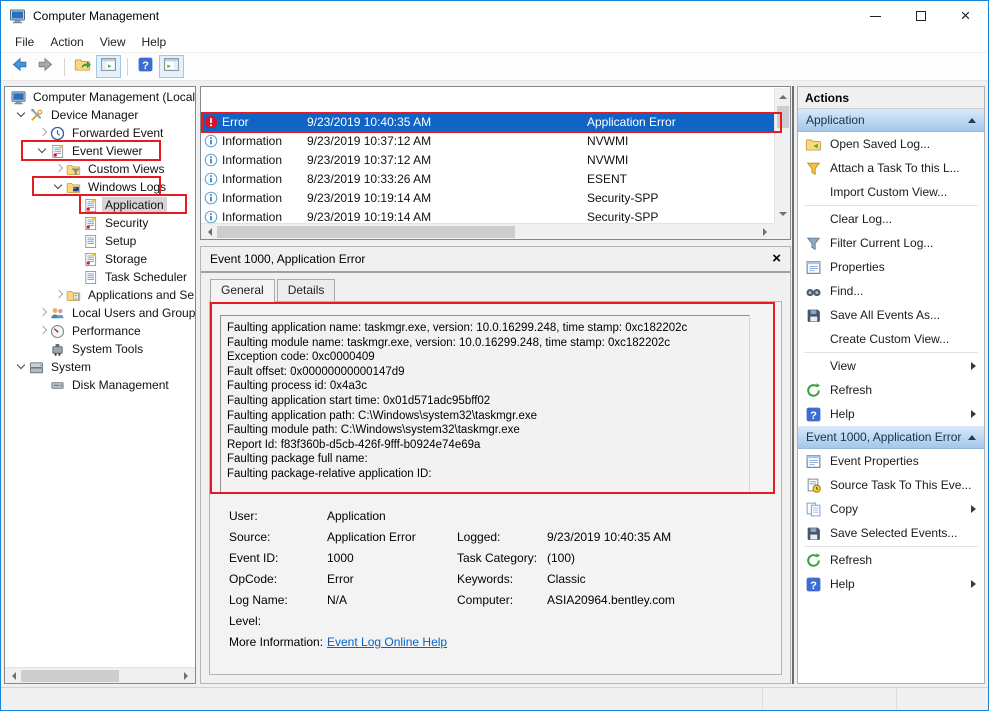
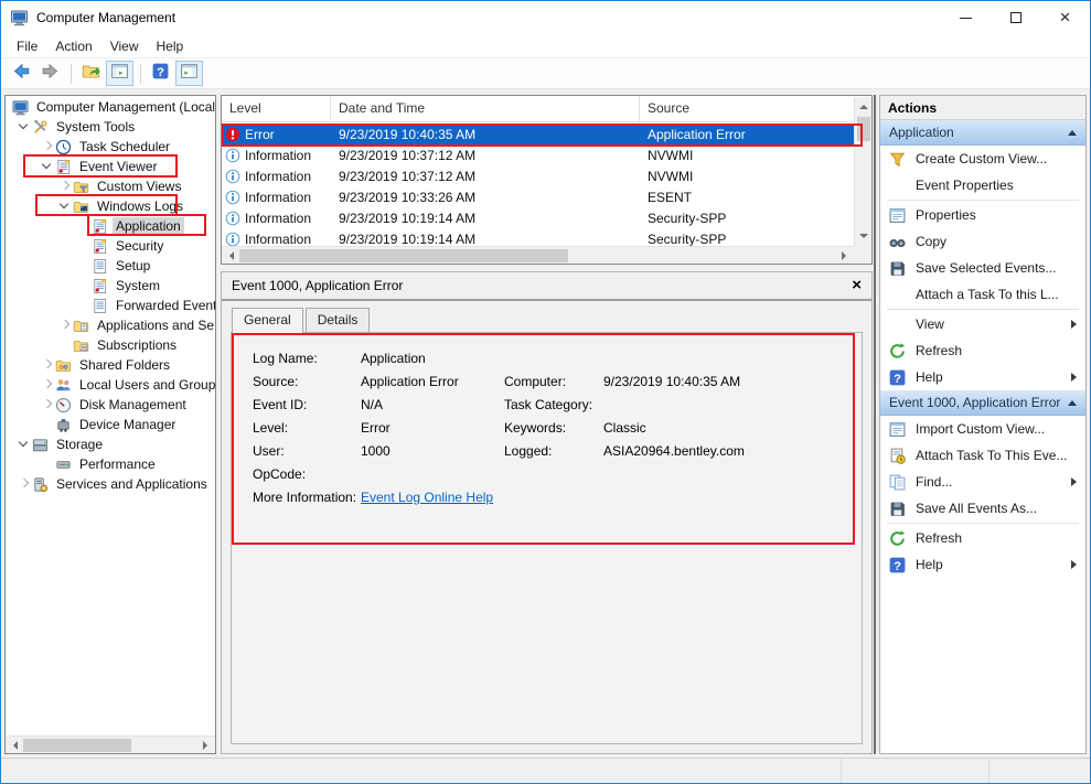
  Computer Management
  File
  Action
  View
  Help
  ?
  Computer Management (Local
- Device Manager
+ System Tools
- Forwarded Event
+ Task Scheduler
  Event Viewer
  Custom Views
  Windows Logs
  Application
  Security
  Setup
- Storage
+ System
- Task Scheduler
+ Forwarded Event
  Applications and Se
+ Subscriptions
+ Shared Folders
  Local Users and Group
- Performance
+ Disk Management
- System Tools
+ Device Manager
- System
+ Storage
- Disk Management
+ Performance
+ Services and Applications
+ Level
+ Date and Time
+ Source
  Error
  9/23/2019 10:40:35 AM
  Application Error
  Information
  9/23/2019 10:37:12 AM
  NVWMI
  Information
  9/23/2019 10:37:12 AM
  NVWMI
  Information
- 8/23/2019 10:33:26 AM
+ 9/23/2019 10:33:26 AM
  ESENT
  Information
  9/23/2019 10:19:14 AM
  Security-SPP
  Information
  9/23/2019 10:19:14 AM
  Security-SPP
  Event 1000, Application Error
  General
  Details
- Faulting application name: taskmgr.exe, version: 10.0.16299.248, time stamp: 0xc182202c
- Faulting module name: taskmgr.exe, version: 10.0.16299.248, time stamp: 0xc182202c
- Exception code: 0xc0000409
- Fault offset: 0x00000000000147d9
- Faulting process id: 0x4a3c
- Faulting application start time: 0x01d571adc95bff02
- Faulting application path: C:\Windows\system32\taskmgr.exe
- Faulting module path: C:\Windows\system32\taskmgr.exe
- Report Id: f83f360b-d5cb-426f-9fff-b0924e74e69a
- Faulting package full name:
- Faulting package-relative application ID:
- User:
+ Log Name:
  Application
  Source:
  Application Error
- Logged:
+ Computer:
  9/23/2019 10:40:35 AM
  Event ID:
- 1000
+ N/A
  Task Category:
- (100)
- OpCode:
+ Level:
  Error
  Keywords:
  Classic
- Log Name:
+ User:
- N/A
+ 1000
- Computer:
+ Logged:
  ASIA20964.bentley.com
- Level:
+ OpCode:
  More Information:
  Event Log Online Help
  Actions
  Application
- Open Saved Log...
- Attach a Task To this L...
+ Create Custom View...
- Import Custom View...
+ Event Properties
- Clear Log...
- Filter Current Log...
  Properties
- Find...
+ Copy
- Save All Events As...
+ Save Selected Events...
- Create Custom View...
+ Attach a Task To this L...
  View
  Refresh
  ?
  Help
  Event 1000, Application Error
- Event Properties
+ Import Custom View...
- Source Task To This Eve...
+ Attach Task To This Eve...
- Copy
+ Find...
- Save Selected Events...
+ Save All Events As...
  Refresh
  ?
  Help
